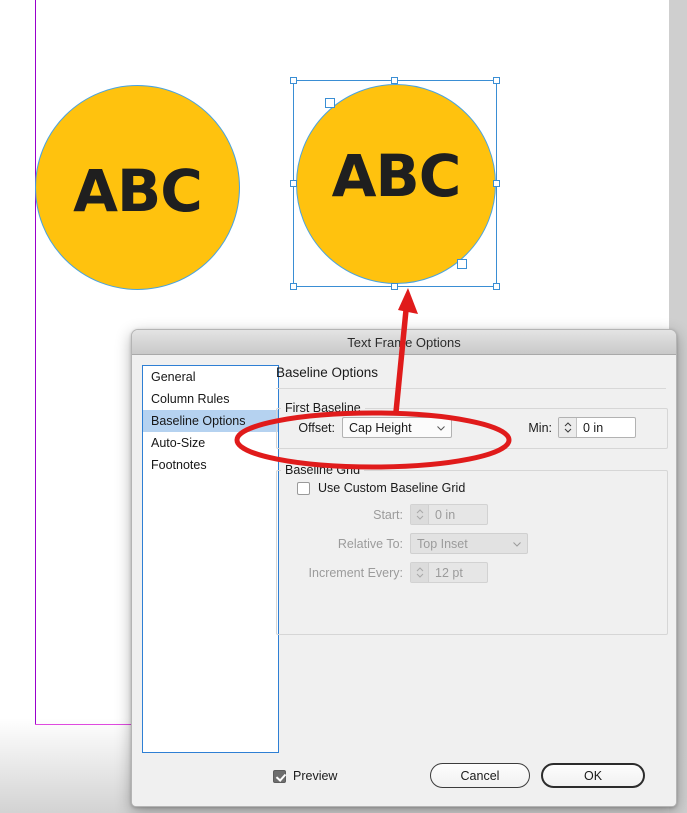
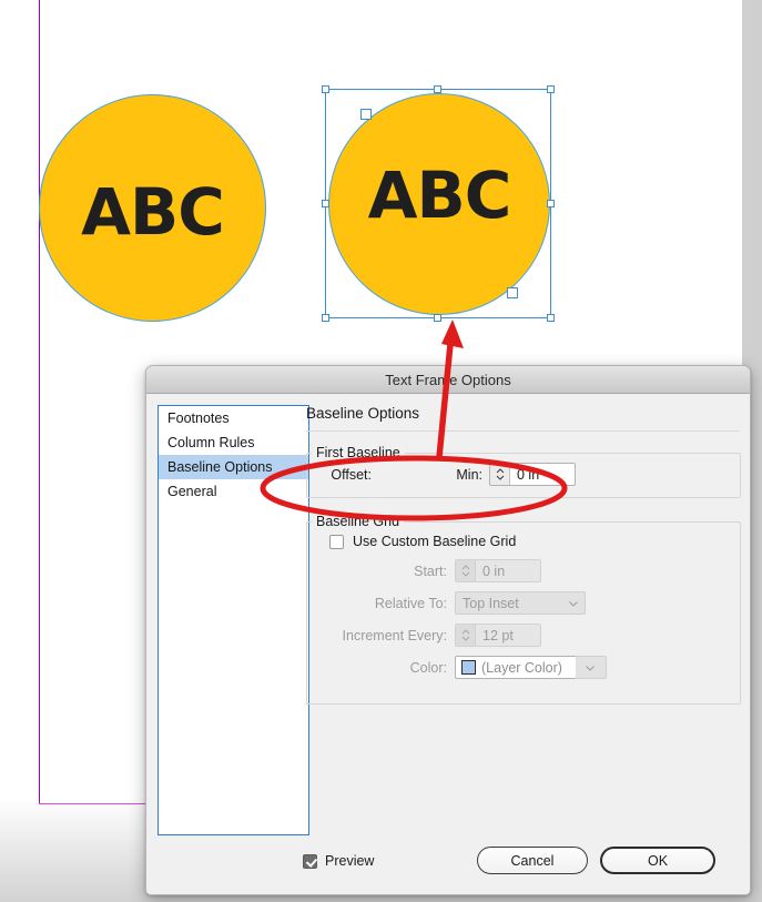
  ABC
  ABC
  Text Frame Options
- General
+ Footnotes
  Column Rules
  Baseline Options
- Auto-Size
- Footnotes
+ General
  Baseline Options
  First Baseline
  Offset:
- Cap Height
  Min:
  0 in
  Baseline Grid
  Use Custom Baseline Grid
  Start:
  0 in
  Relative To:
  Top Inset
  Increment Every:
  12 pt
+ Color:
+ (Layer Color)
  Preview
  Cancel
  OK
